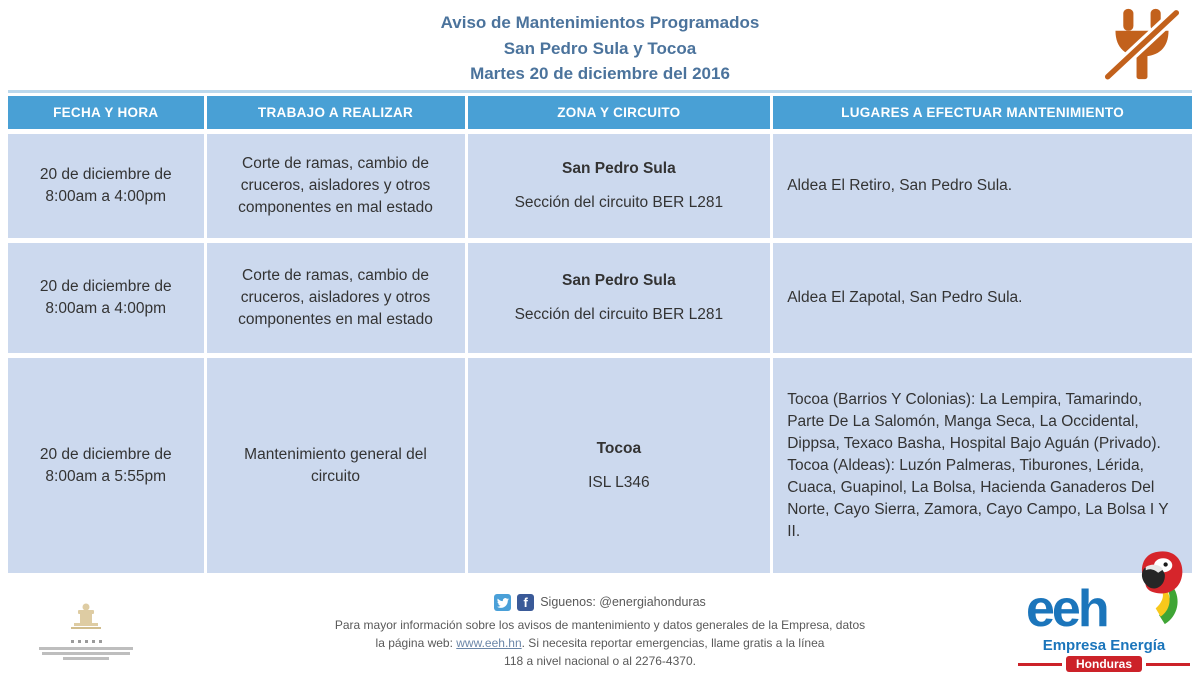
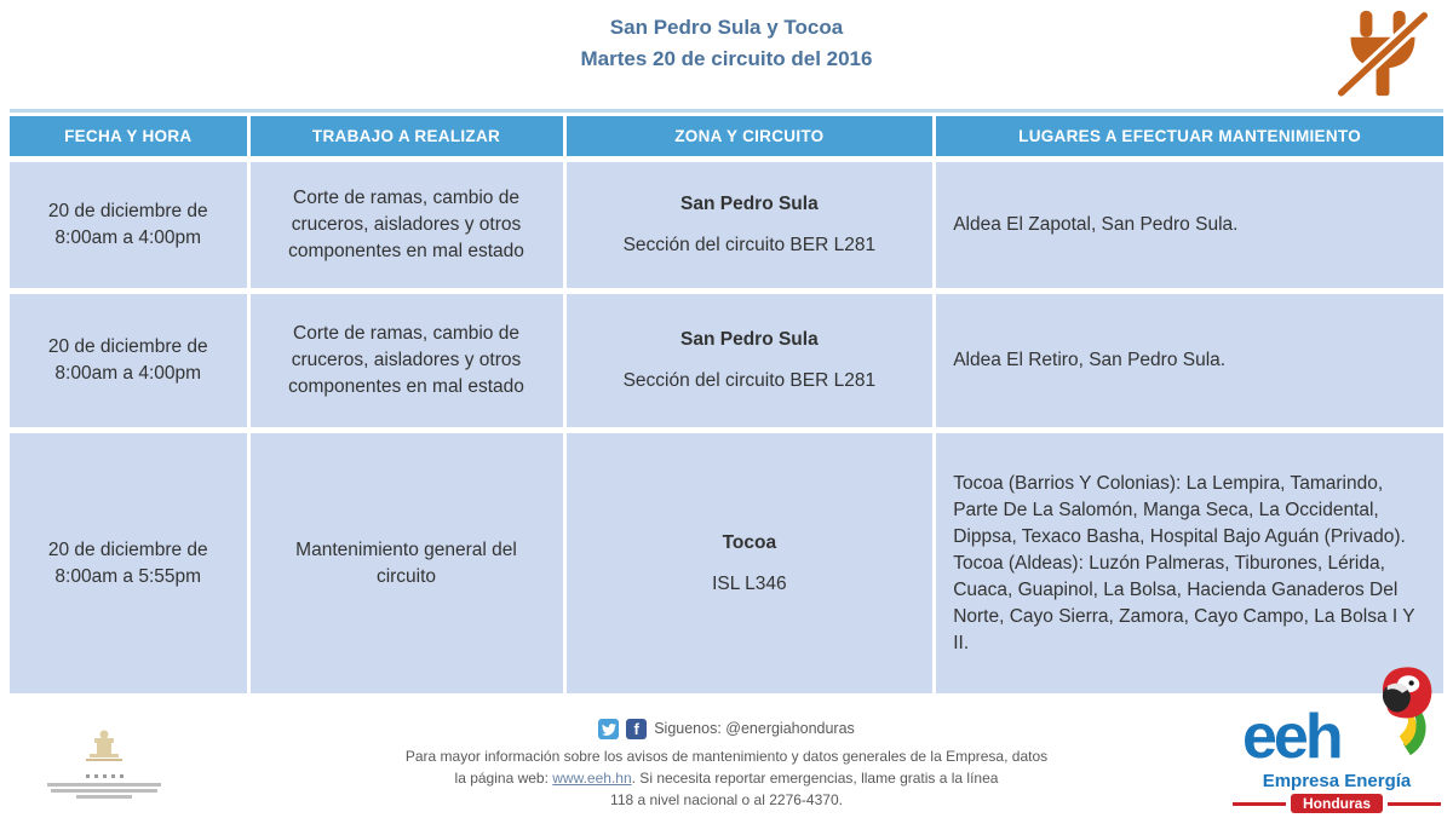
- Aviso de Mantenimientos Programados
  San Pedro Sula y Tocoa
- Martes 20 de diciembre del 2016
+ Martes 20 de circuito del 2016
  FECHA Y HORA
  TRABAJO A REALIZAR
  ZONA Y CIRCUITO
  LUGARES A EFECTUAR MANTENIMIENTO
  20 de diciembre de 8:00am a 4:00pm
  Corte de ramas, cambio de cruceros, aisladores y otros componentes en mal estado
  San Pedro Sula
  Sección del circuito BER L281
- Aldea El Retiro, San Pedro Sula.
+ Aldea El Zapotal, San Pedro Sula.
  20 de diciembre de 8:00am a 4:00pm
  Corte de ramas, cambio de cruceros, aisladores y otros componentes en mal estado
  San Pedro Sula
  Sección del circuito BER L281
- Aldea El Zapotal, San Pedro Sula.
+ Aldea El Retiro, San Pedro Sula.
  20 de diciembre de 8:00am a 5:55pm
  Mantenimiento general del circuito
  Tocoa
  ISL L346
  Tocoa (Barrios Y Colonias): La Lempira, Tamarindo, Parte De La Salomón, Manga Seca, La Occidental, Dippsa, Texaco Basha, Hospital Bajo Aguán (Privado). Tocoa (Aldeas): Luzón Palmeras, Tiburones, Lérida, Cuaca, Guapinol, La Bolsa, Hacienda Ganaderos Del Norte, Cayo Sierra, Zamora, Cayo Campo, La Bolsa I Y II.
  f
  Siguenos: @energiahonduras
  Para mayor información sobre los avisos de mantenimiento y datos generales de la Empresa, datos
  la página web: www.eeh.hn. Si necesita reportar emergencias, llame gratis a la línea
  118 a nivel nacional o al 2276-4370.
  eeh
  Empresa Energía
  Honduras
